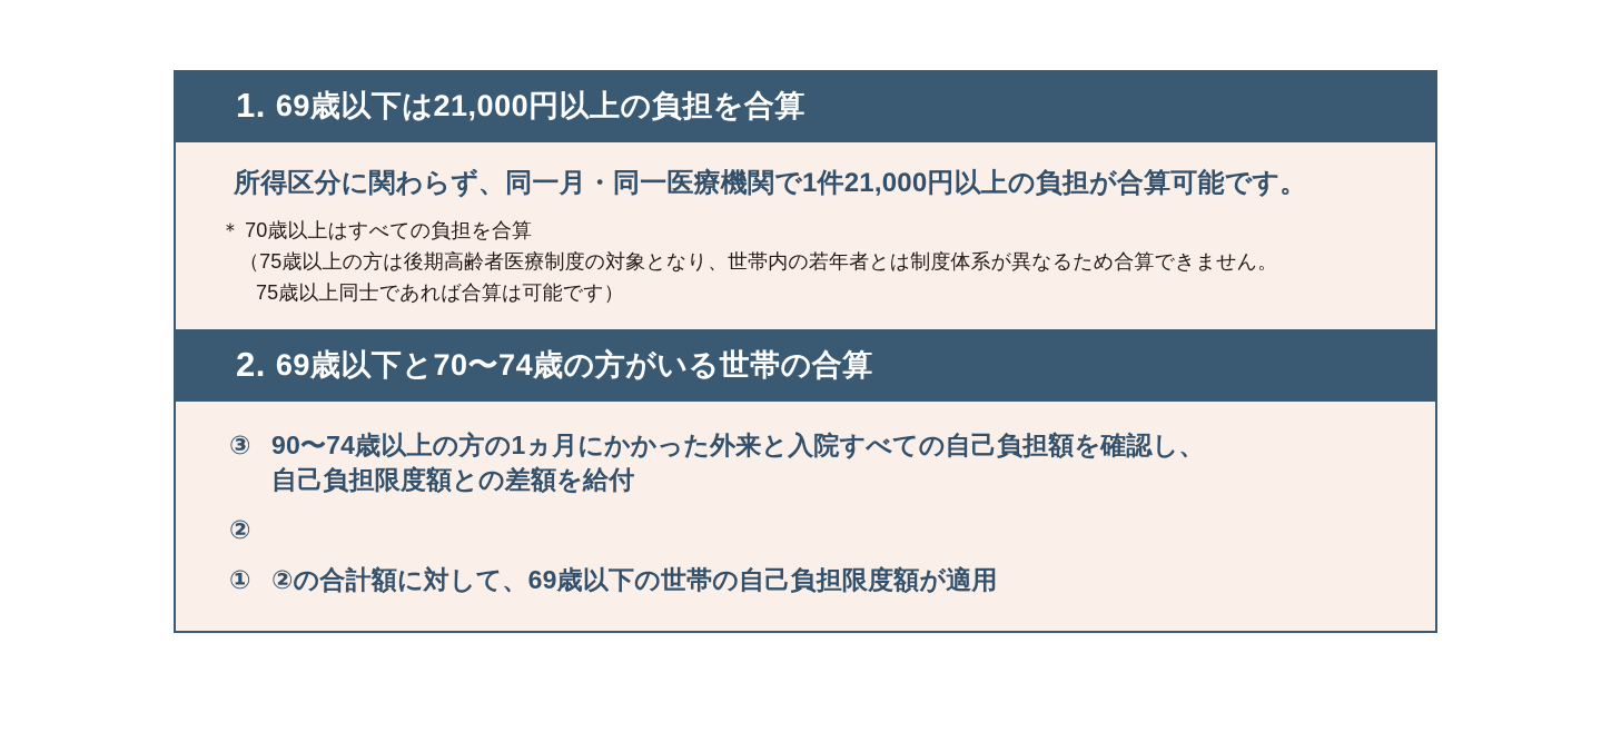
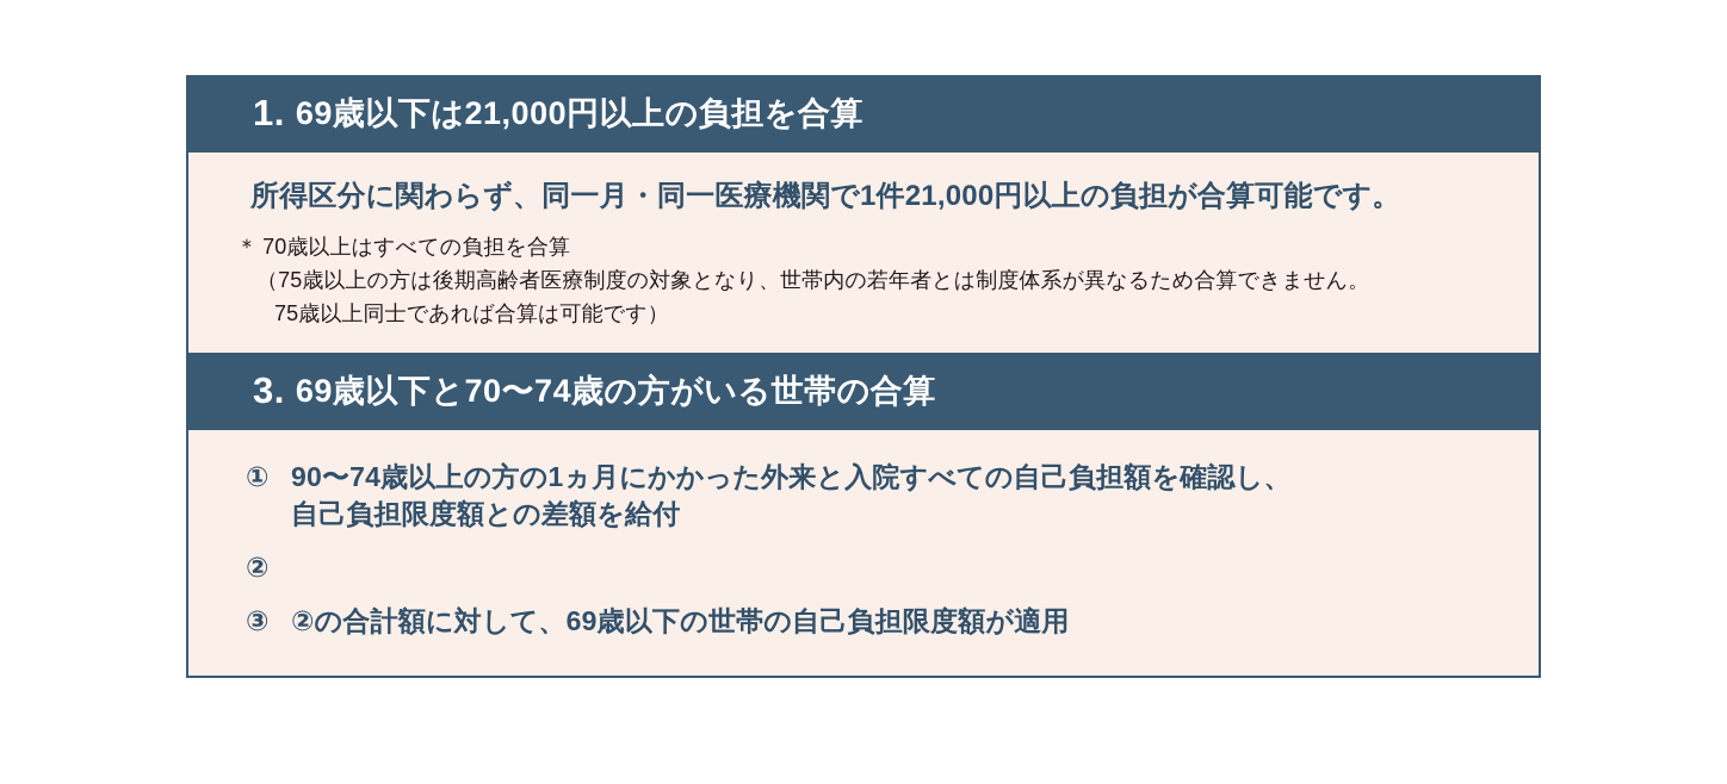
  1.
  69歳以下は21,000円以上の負担を合算
  所得区分に関わらず、同一月・同一医療機関で1件21,000円以上の負担が合算可能です。
  ＊ 70歳以上はすべての負担を合算
  （75歳以上の方は後期高齢者医療制度の対象となり、世帯内の若年者とは制度体系が異なるため合算できません。
  75歳以上同士であれば合算は可能です）
- 2.
+ 3.
  69歳以下と70〜74歳の方がいる世帯の合算
- ③
+ ①
  90〜74歳以上の方の1ヵ月にかかった外来と入院すべての自己負担額を確認し、
  自己負担限度額との差額を給付
  ②
- ①
+ ③
  ②の合計額に対して、69歳以下の世帯の自己負担限度額が適用
